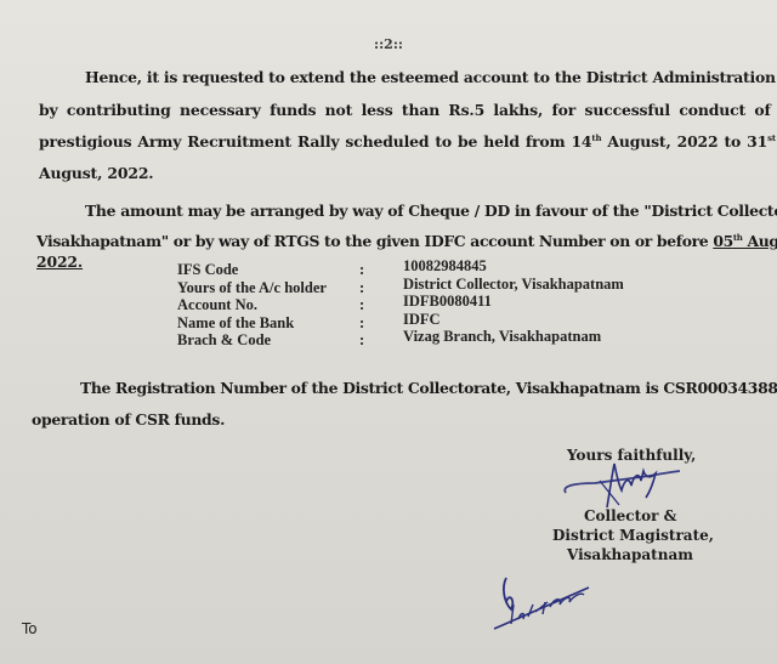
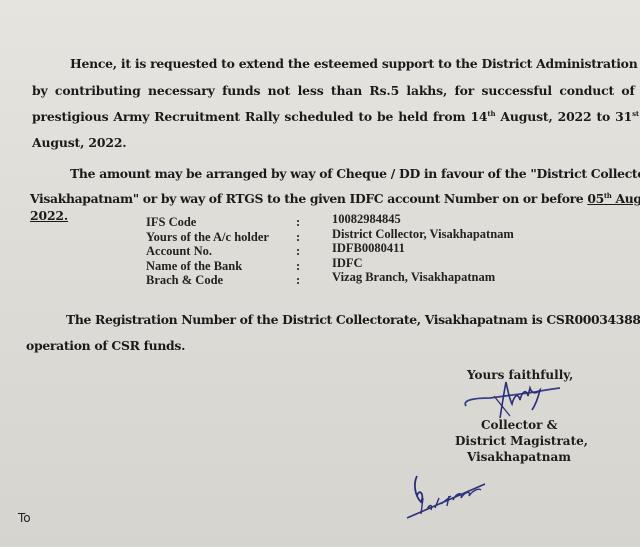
- ::2::
- Hence, it is requested to extend the esteemed account to the District Administration
+ Hence, it is requested to extend the esteemed support to the District Administration
  by contributing necessary funds not less than Rs.5 lakhs, for successful conduct of
  prestigious Army Recruitment Rally scheduled to be held from 14th August, 2022 to 31st
  August, 2022.
  The amount may be arranged by way of Cheque / DD in favour of the "District Collect
  Visakhapatnam" or by way of RTGS to the given IDFC account Number on or before 05th Aug
  2022.
  IFS Code
  :
  10082984845
  Yours of the A/c holder
  :
  District Collector, Visakhapatnam
  Account No.
  :
  IDFB0080411
  Name of the Bank
  :
  IDFC
  Brach & Code
  :
  Vizag Branch, Visakhapatnam
  The Registration Number of the District Collectorate, Visakhapatnam is CSR00034388
  operation of CSR funds.
  Yours faithfully,
  Collector &
  District Magistrate,
  Visakhapatnam
  To
